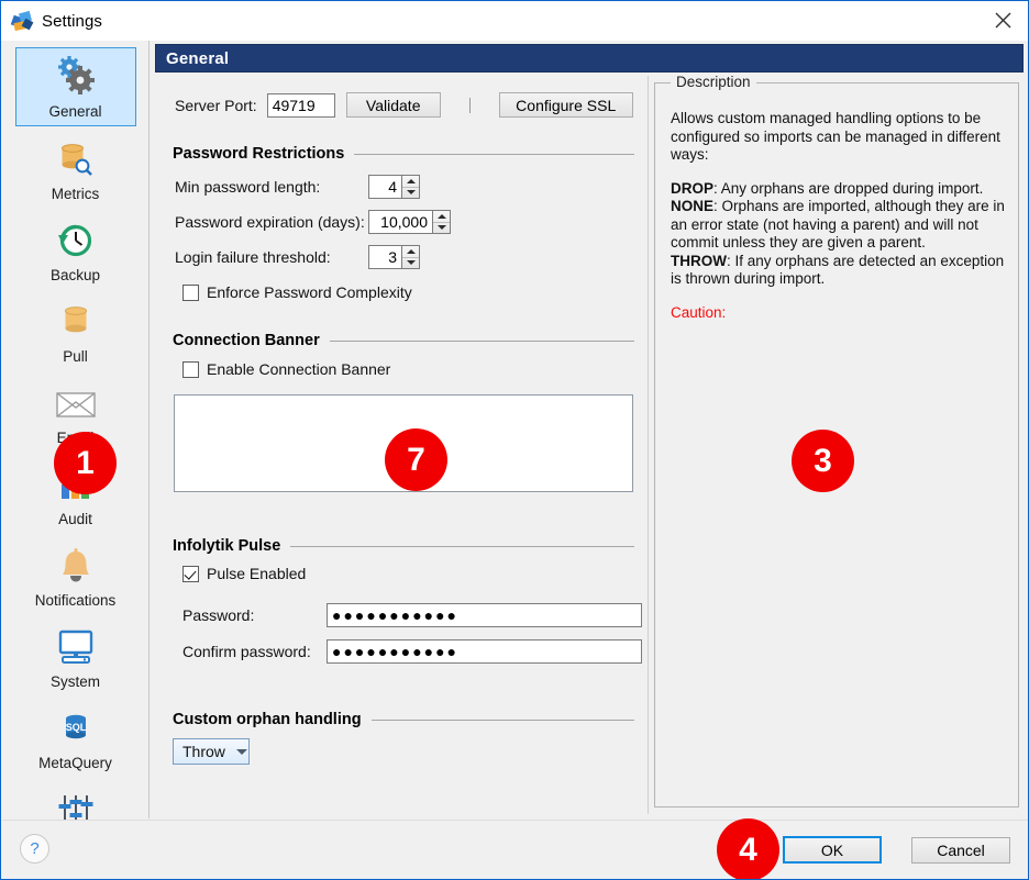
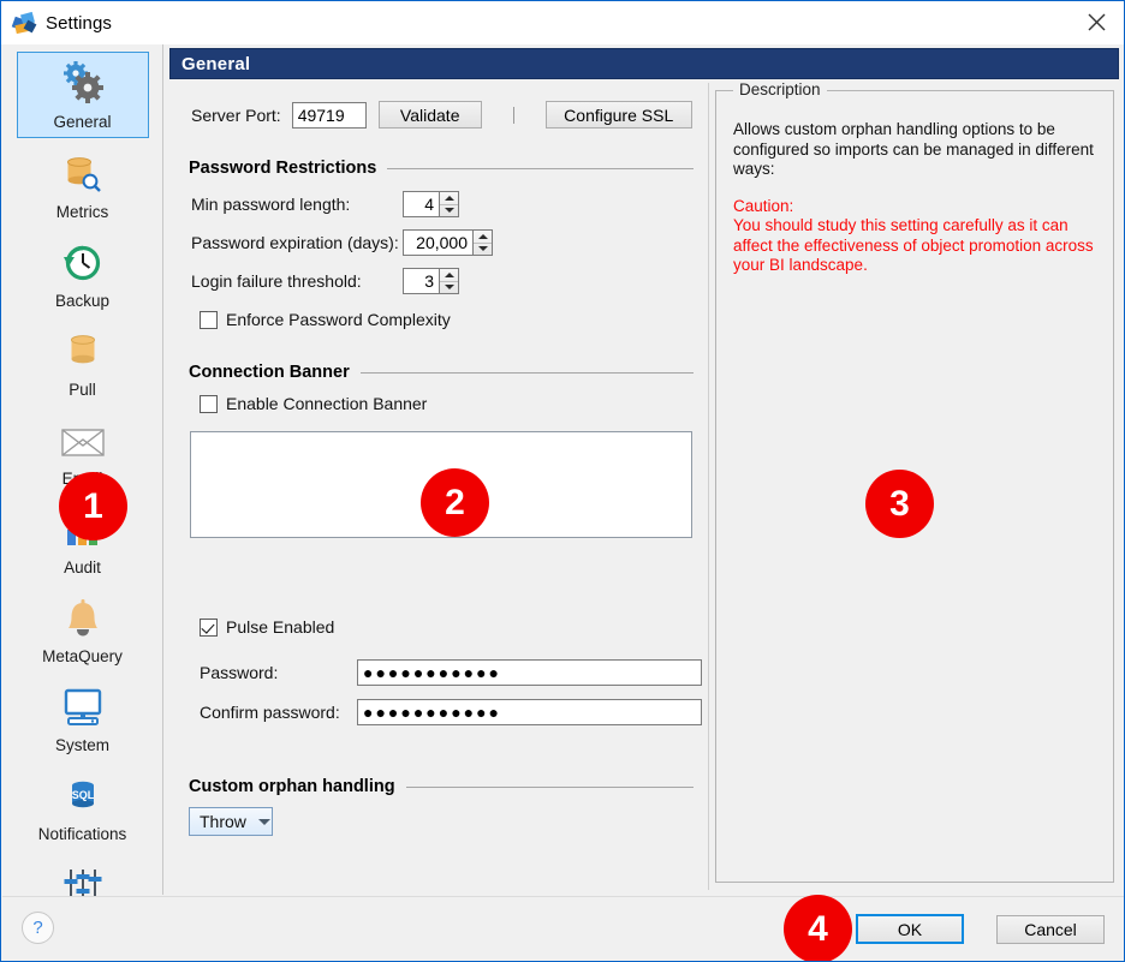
  Settings
  General
  Metrics
  Backup
  Pull
  Audit
- Notifications
+ MetaQuery
  System
  SQL
- MetaQuery
+ Notifications
  General
  Server Port:
  49719
  Validate
  Configure SSL
  Password Restrictions
  Min password length:
  4
  Password expiration (days):
- 10,000
+ 20,000
  Login failure threshold:
  3
  Enforce Password Complexity
  Connection Banner
  Enable Connection Banner
- Infolytik Pulse
  Pulse Enabled
  Password:
  ●●●●●●●●●●●
  Confirm password:
  ●●●●●●●●●●●
  Custom orphan handling
  Throw
  Description
- Allows custom managed handling options to be configured so imports can be managed in different ways:
+ Allows custom orphan handling options to be configured so imports can be managed in different ways:
- DROP: Any orphans are dropped during import.
- NONE: Orphans are imported, although they are in an error state (not having a parent) and will not commit unless they are given a parent.
- THROW: If any orphans are detected an exception is thrown during import.
  Caution:
+ You should study this setting carefully as it can affect the effectiveness of object promotion across your BI landscape.
  ?
  OK
  Cancel
  1
- 7
+ 2
  3
  4
